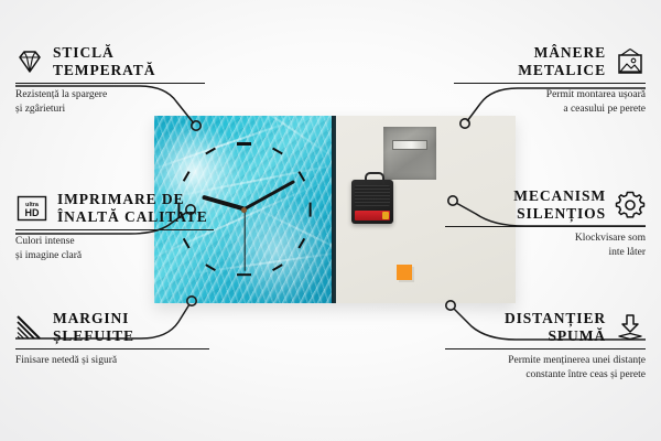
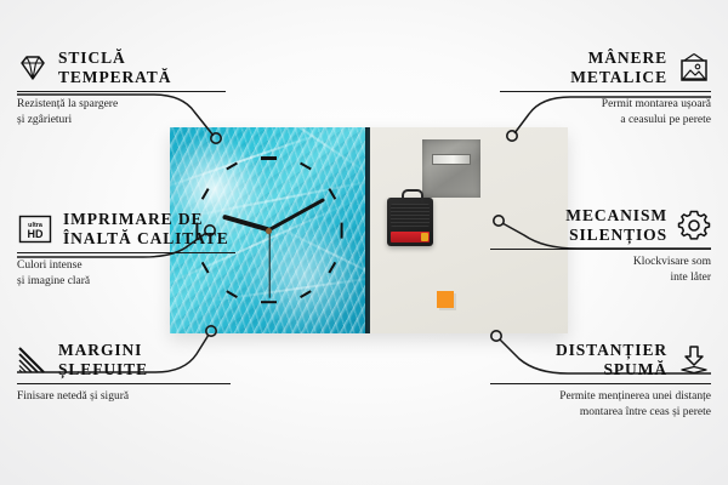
  STICLĂ
  TEMPERATĂ
  Rezistență la spargere
  și zgârieturi
  HD
  IMPRIMARE DE
  ÎNALTĂ CALITATE
  Culori intense
  și imagine clară
  MARGINI
  ȘLEFUITE
  Finisare netedă și sigură
  MÂNERE
  METALICE
  Permit montarea ușoară
  a ceasului pe perete
  MECANISM
  SILENȚIOS
  Klockvisare som
  inte låter
  DISTANȚIER
  SPUMĂ
  Permite menținerea unei distanțe
- constante între ceas și perete
+ montarea între ceas și perete
